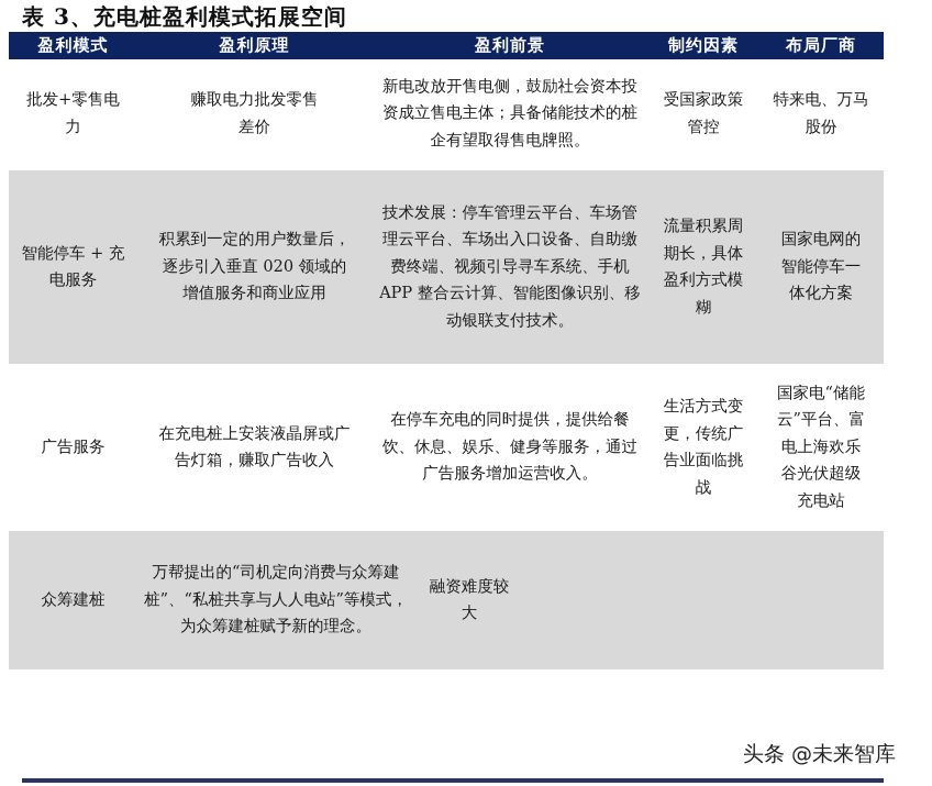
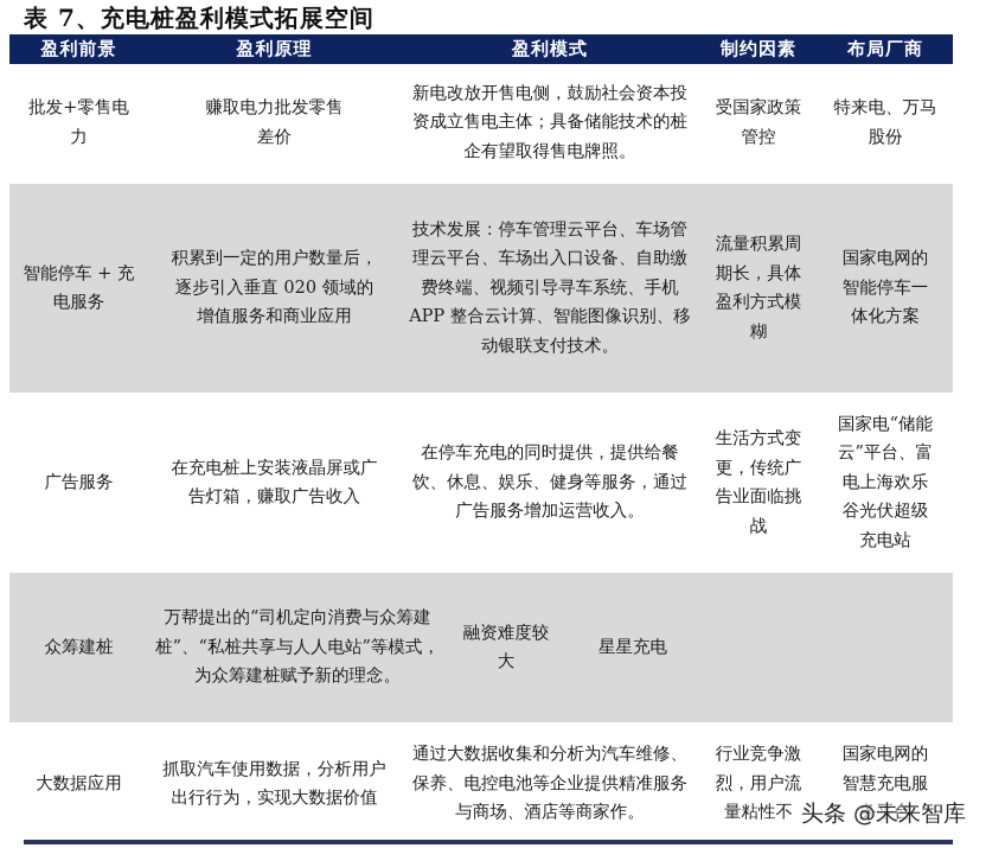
- 表 3、充电桩盈利模式拓展空间
+ 表 7、充电桩盈利模式拓展空间
- 盈利模式
+ 盈利前景
  盈利原理
- 盈利前景
+ 盈利模式
  制约因素
  布局厂商
  批发+零售电力
  赚取电力批发零售差价
  新电改放开售电侧，鼓励社会资本投资成立售电主体；具备储能技术的桩企有望取得售电牌照。
  受国家政策管控
  特来电、万马股份
  智能停车 + 充电服务
  积累到一定的用户数量后，逐步引入垂直 020 领域的增值服务和商业应用
  技术发展：停车管理云平台、车场管理云平台、车场出入口设备、自助缴费终端、视频引导寻车系统、手机 APP 整合云计算、智能图像识别、移动银联支付技术。
  流量积累周期长，具体盈利方式模糊
  国家电网的智能停车一体化方案
  广告服务
  在充电桩上安装液晶屏或广告灯箱，赚取广告收入
  在停车充电的同时提供，提供给餐饮、休息、娱乐、健身等服务，通过广告服务增加运营收入。
  生活方式变更，传统广告业面临挑战
  国家电“储能云”平台、富电上海欢乐谷光伏超级充电站
  众筹建桩
  万帮提出的“司机定向消费与众筹建桩”、“私桩共享与人人电站”等模式，为众筹建桩赋予新的理念。
  融资难度较大
+ 星星充电
+ 大数据应用
+ 抓取汽车使用数据，分析用户出行行为，实现大数据价值
+ 通过大数据收集和分析为汽车维修、保养、电控电池等企业提供精准服务与商场、酒店等商家作。
+ 行业竞争激烈，用户流量粘性不
+ 国家电网的智慧充电服务平台
  头条 @未来智库
